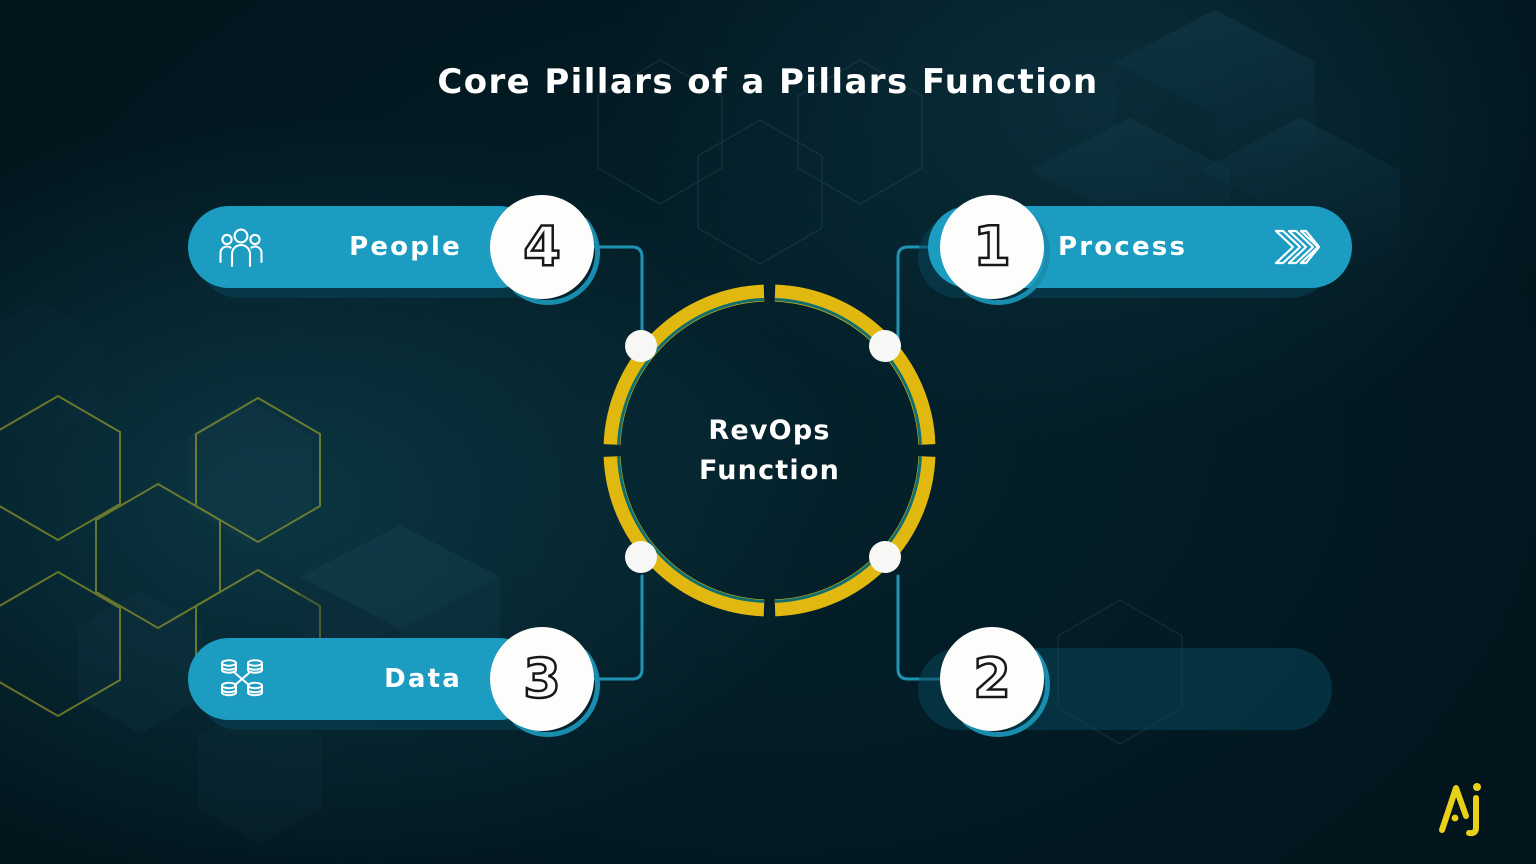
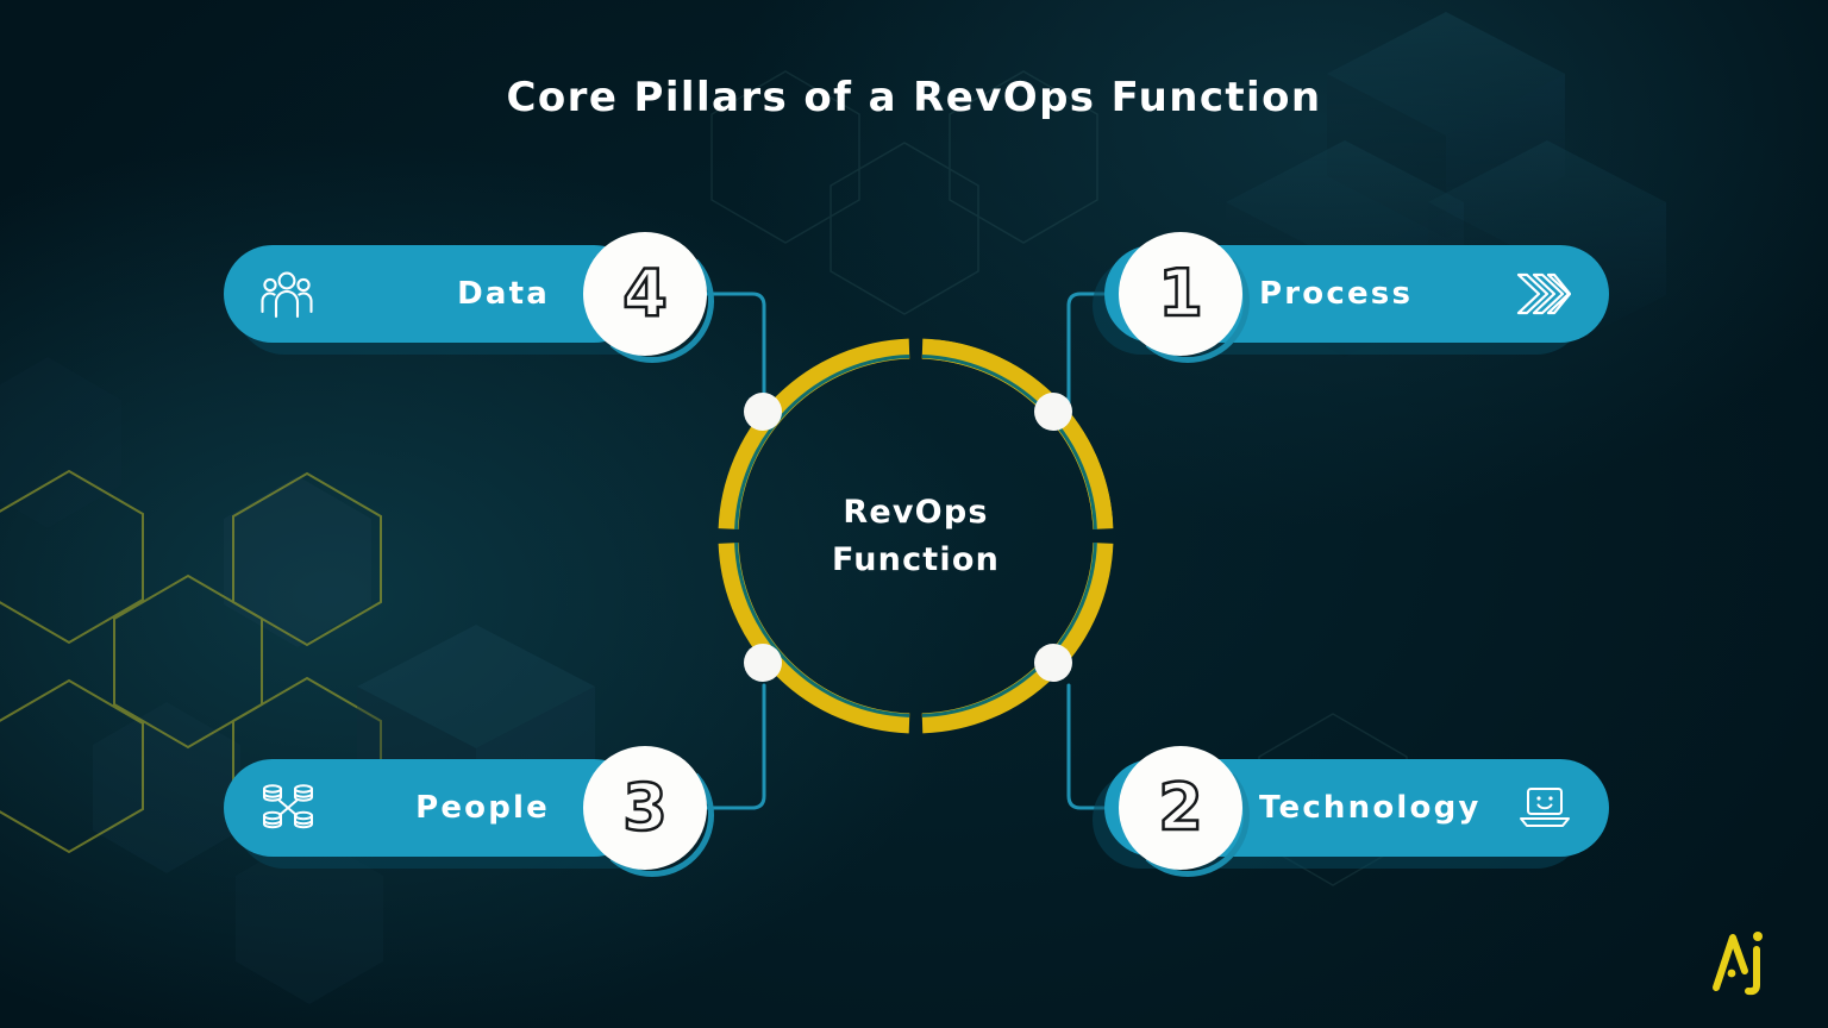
- Core Pillars of a Pillars Function
+ Core Pillars of a RevOps Function
  RevOps
  Function
- People
+ Data
  4
  Process
  1
- Data
+ People
  3
+ Technology
  2
